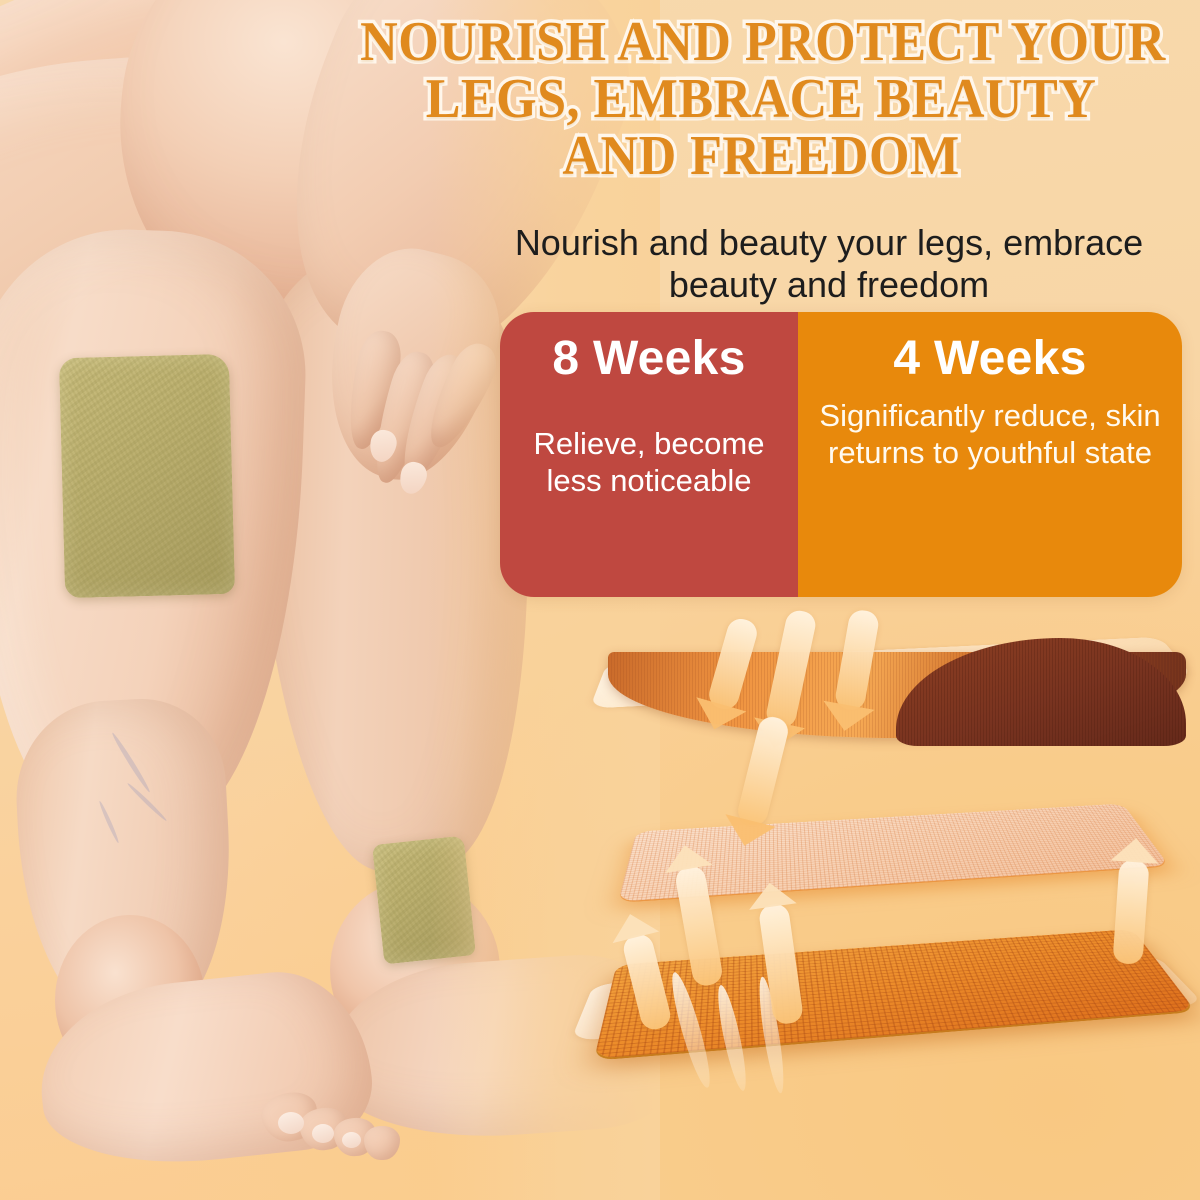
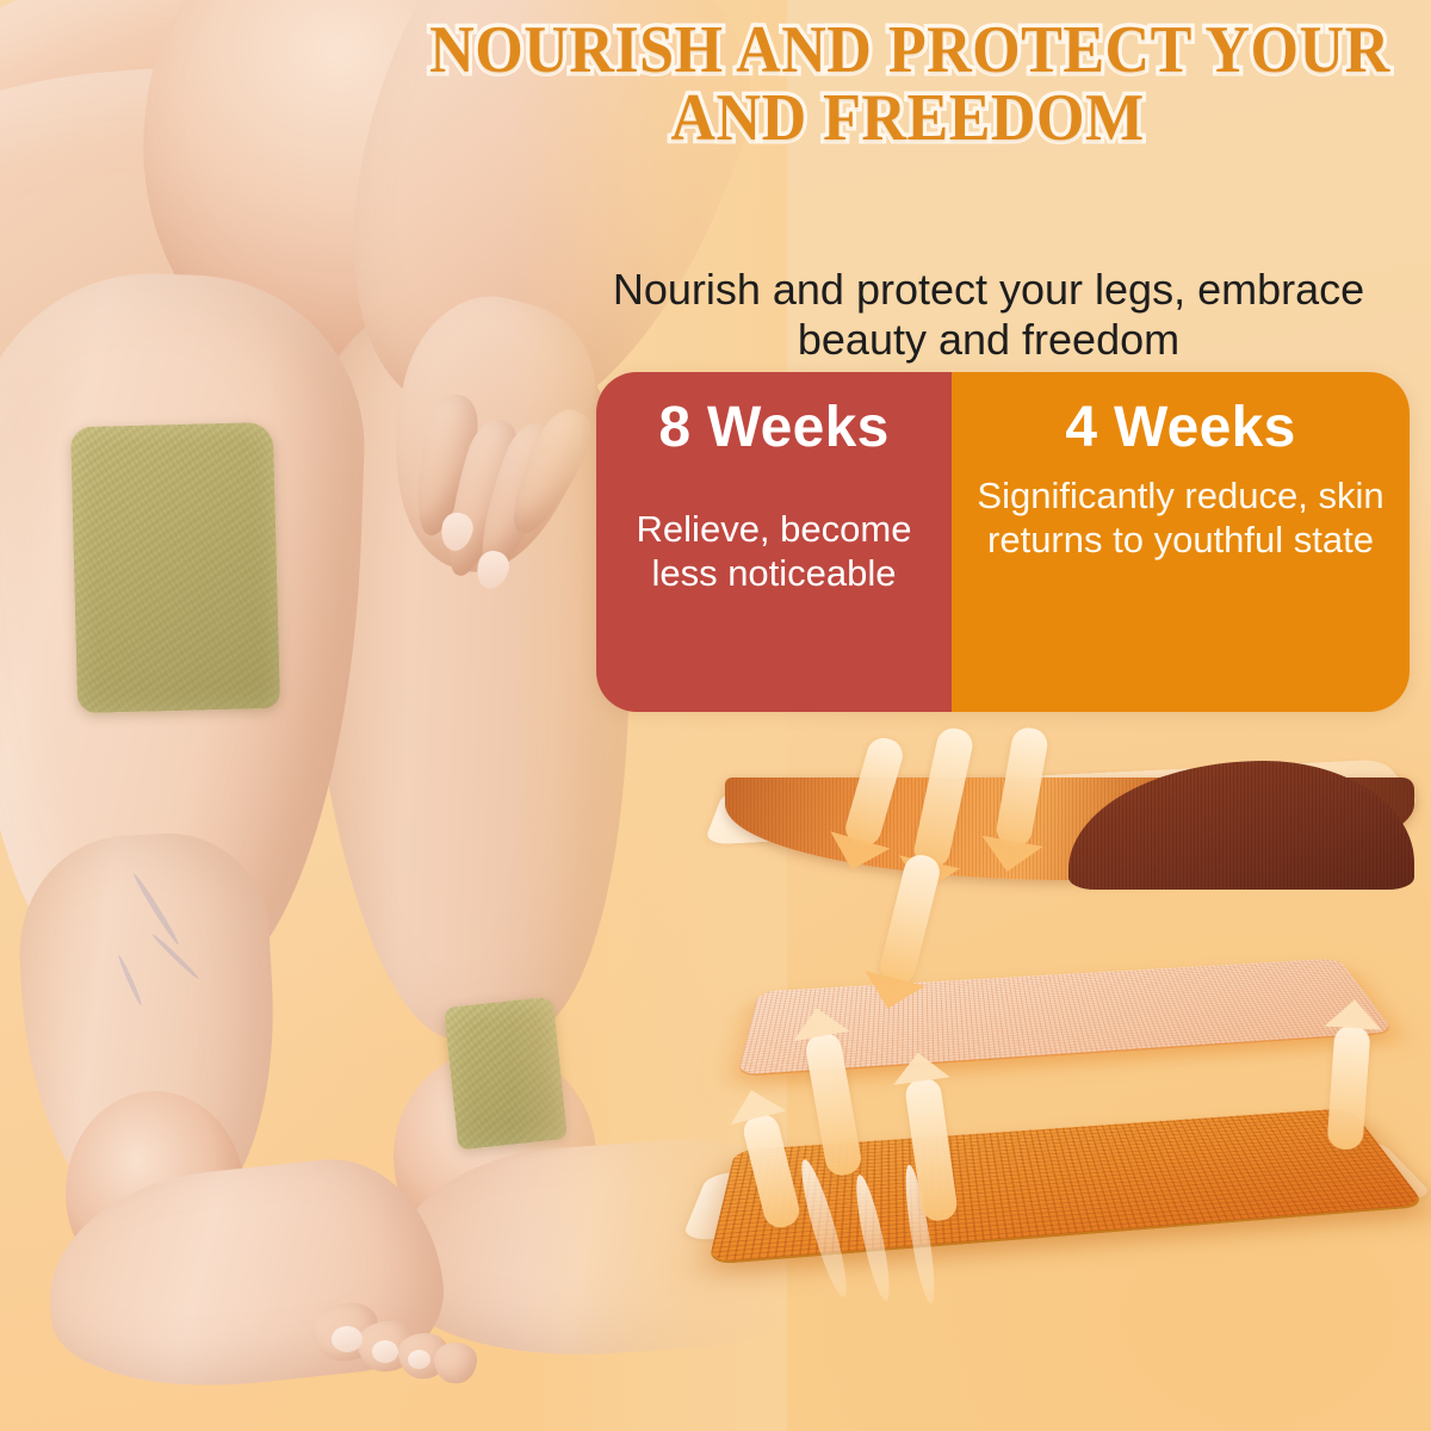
  NOURISH AND PROTECT YOUR
- LEGS, EMBRACE BEAUTY
  AND FREEDOM
- Nourish and beauty your legs, embrace beauty and freedom
+ Nourish and protect your legs, embrace beauty and freedom
  8 Weeks
  Relieve, become less noticeable
  4 Weeks
  Significantly reduce, skin returns to youthful state
